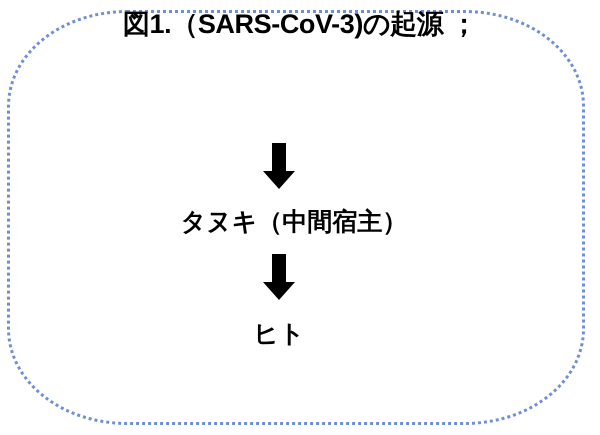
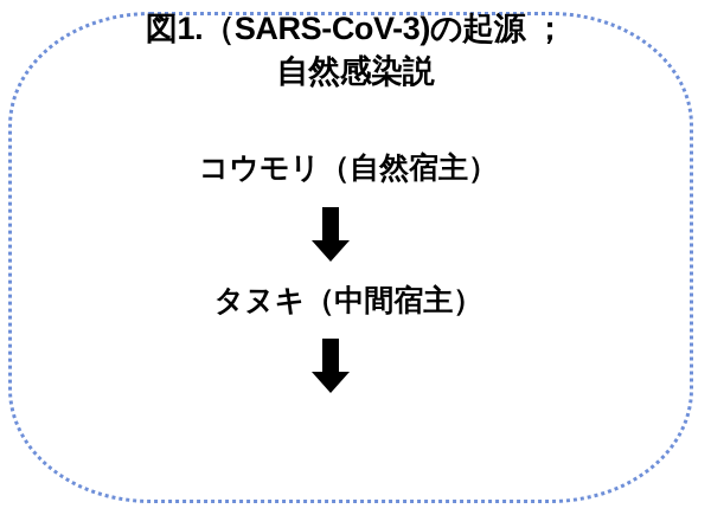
  図1.（SARS-CoV-3)の起源 ；
+ 自然感染説
+ コウモリ（自然宿主）
  タヌキ（中間宿主）
- ヒト
